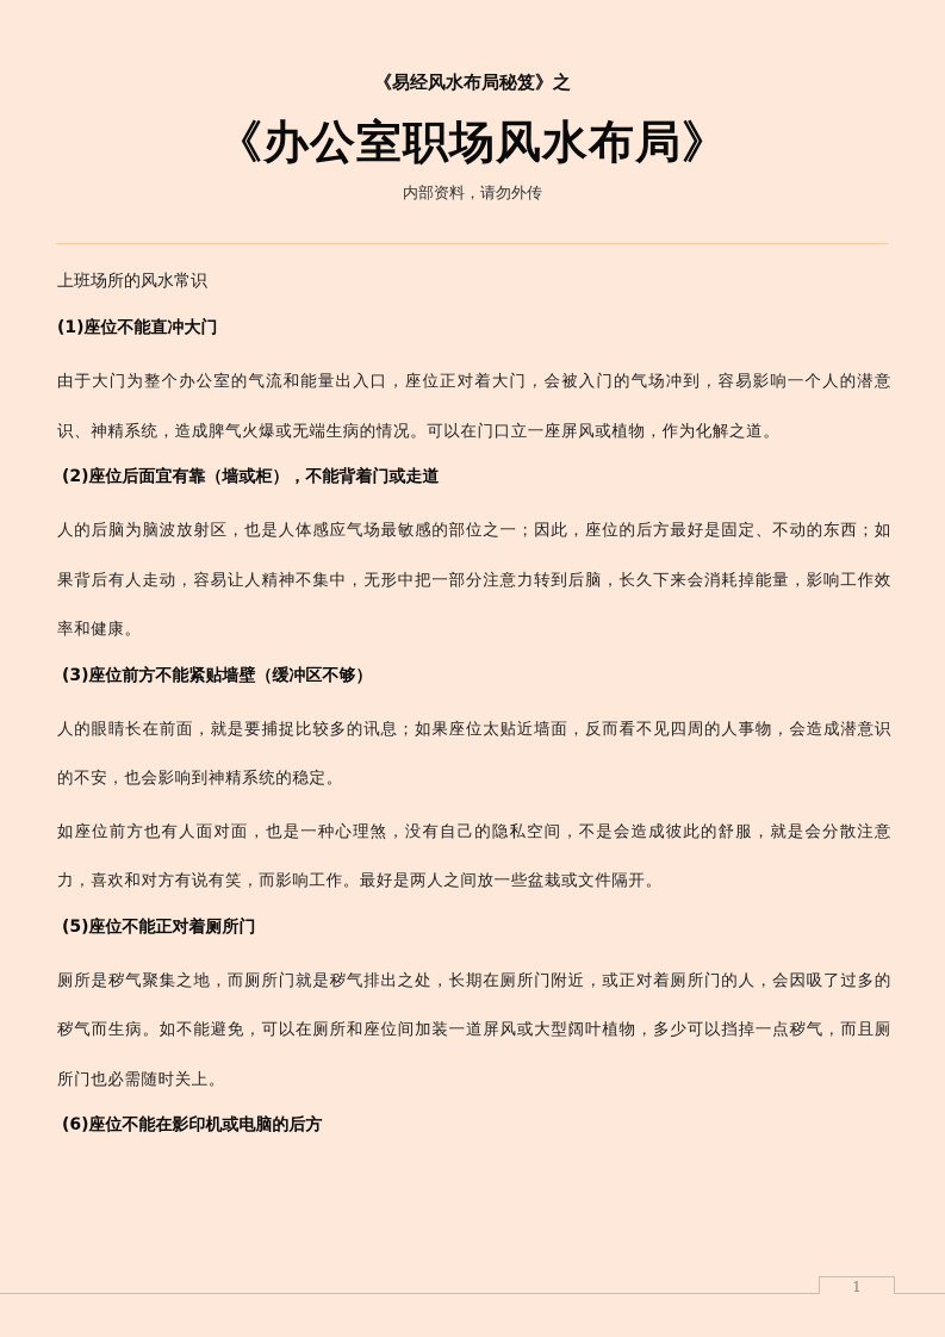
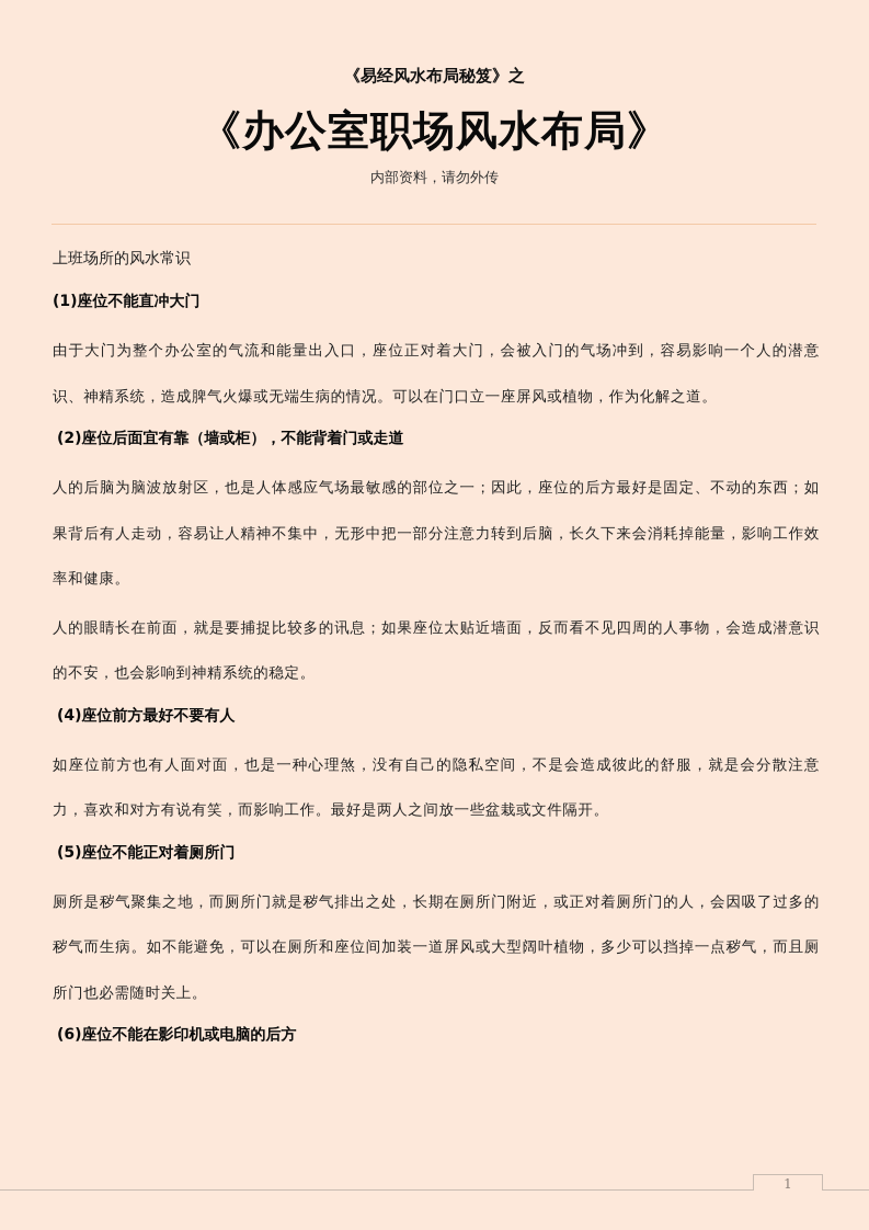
  《易经风水布局秘笈》之
  《办公室职场风水布局》
  内部资料，请勿外传
  上班场所的风水常识
  (1)座位不能直冲大门
  由于大门为整个办公室的气流和能量出入口，座位正对着大门，会被入门的气场冲到，容易影响一个人的潜意识、神精系统，造成脾气火爆或无端生病的情况。可以在门口立一座屏风或植物，作为化解之道。
  (2)座位后面宜有靠（墙或柜），不能背着门或走道
  人的后脑为脑波放射区，也是人体感应气场最敏感的部位之一；因此，座位的后方最好是固定、不动的东西；如果背后有人走动，容易让人精神不集中，无形中把一部分注意力转到后脑，长久下来会消耗掉能量，影响工作效率和健康。
- (3)座位前方不能紧贴墙壁（缓冲区不够）
  人的眼睛长在前面，就是要捕捉比较多的讯息；如果座位太贴近墙面，反而看不见四周的人事物，会造成潜意识的不安，也会影响到神精系统的稳定。
+ (4)座位前方最好不要有人
  如座位前方也有人面对面，也是一种心理煞，没有自己的隐私空间，不是会造成彼此的舒服，就是会分散注意力，喜欢和对方有说有笑，而影响工作。最好是两人之间放一些盆栽或文件隔开。
  (5)座位不能正对着厕所门
  厕所是秽气聚集之地，而厕所门就是秽气排出之处，长期在厕所门附近，或正对着厕所门的人，会因吸了过多的秽气而生病。如不能避免，可以在厕所和座位间加装一道屏风或大型阔叶植物，多少可以挡掉一点秽气，而且厕所门也必需随时关上。
  (6)座位不能在影印机或电脑的后方
  1
